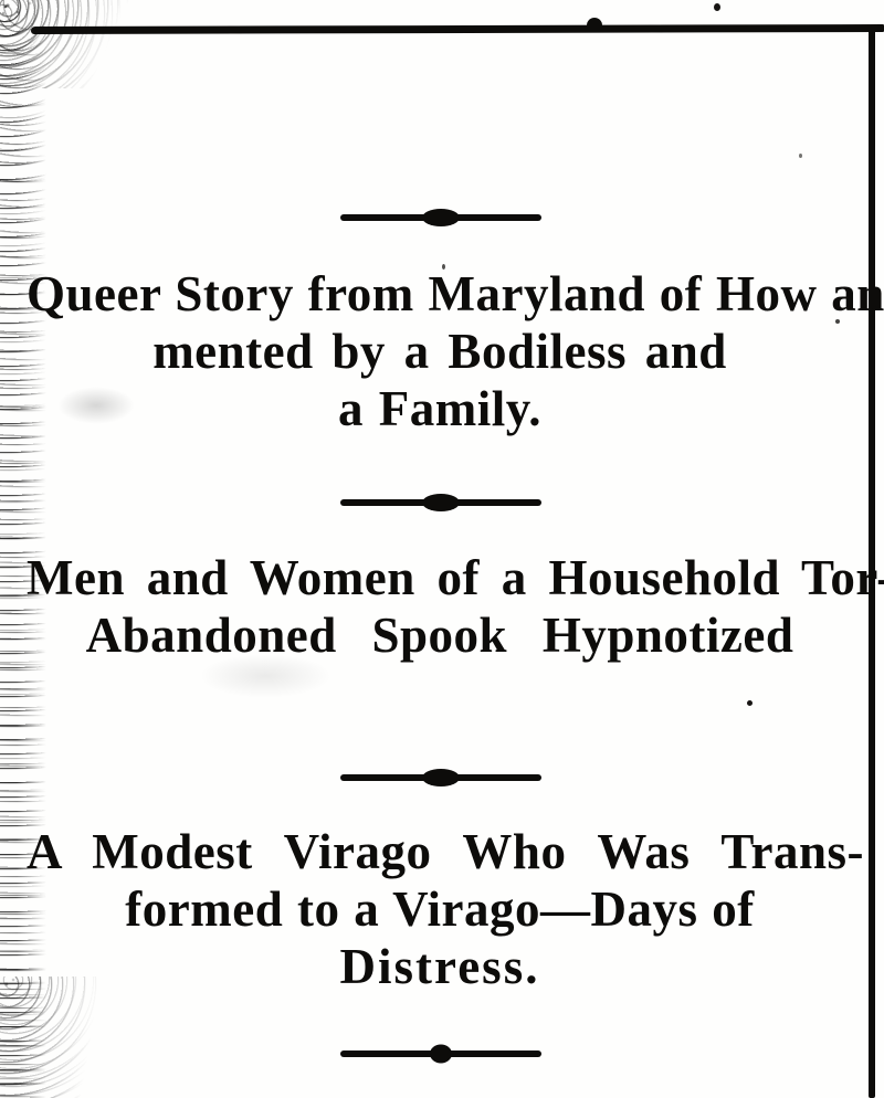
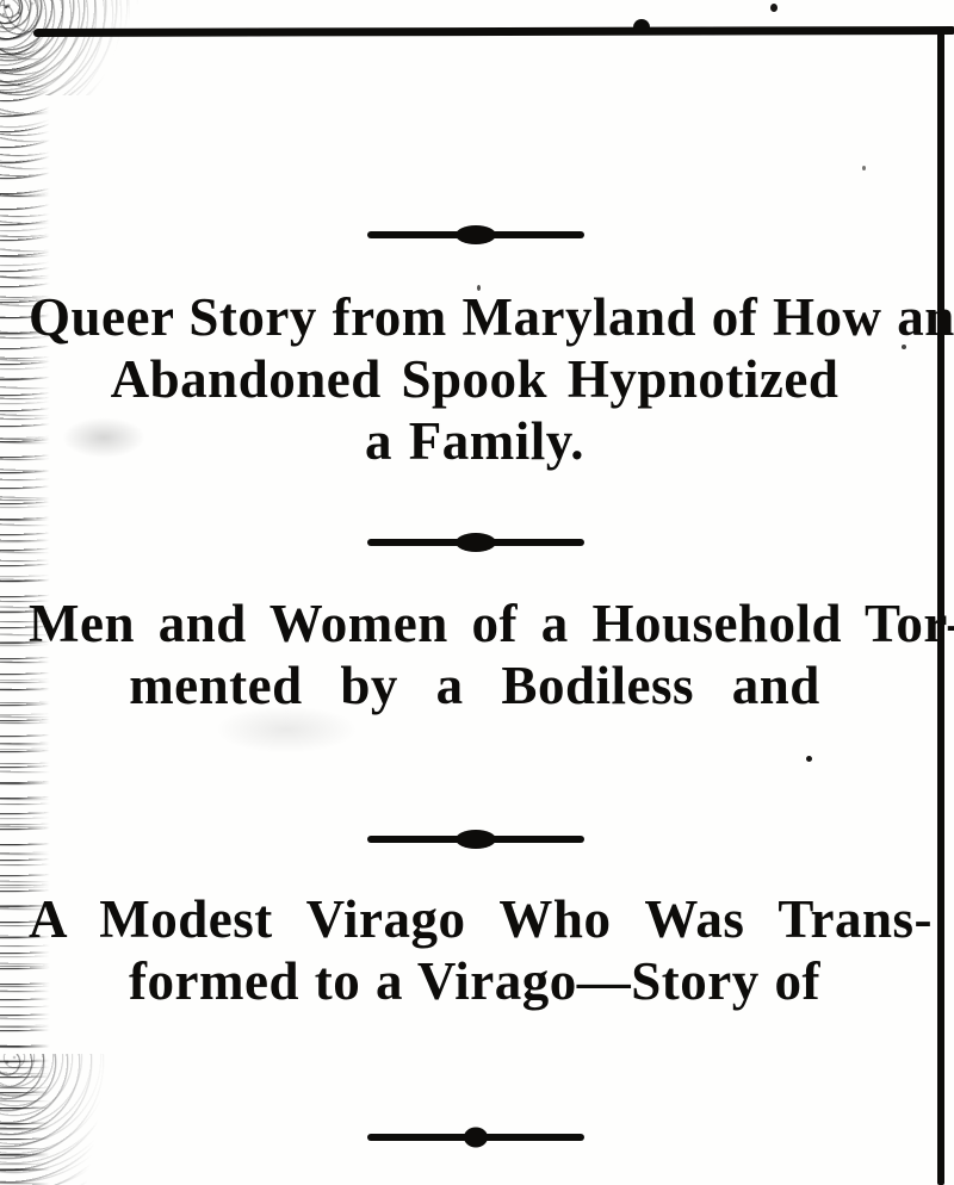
  Queer Story from Maryland of How an
- mented by a Bodiless and
+ Abandoned Spook Hypnotized
  a Family.
  Men and Women of a Household Tor
- Abandoned Spook Hypnotized
+ mented by a Bodiless and
  A Modest Virago Who Was Trans-
- formed to a Virago—Days of
+ formed to a Virago—Story of
- Distress.
